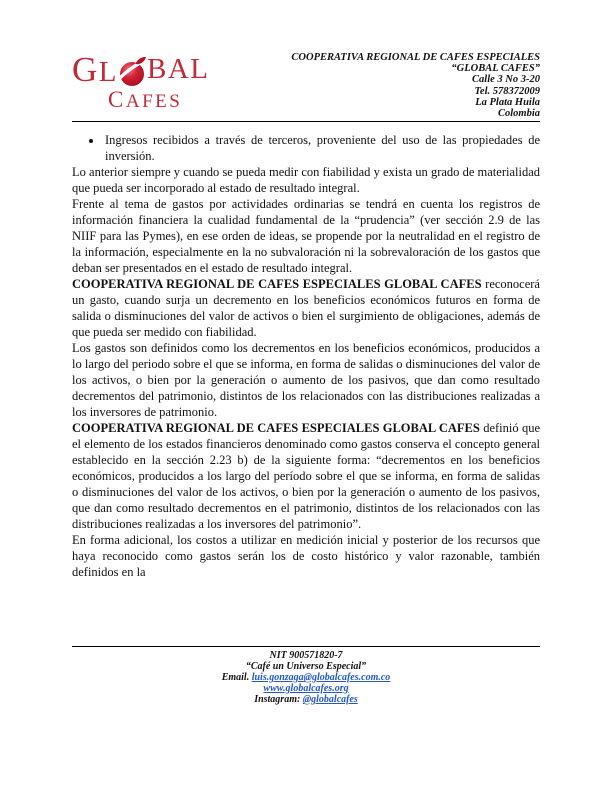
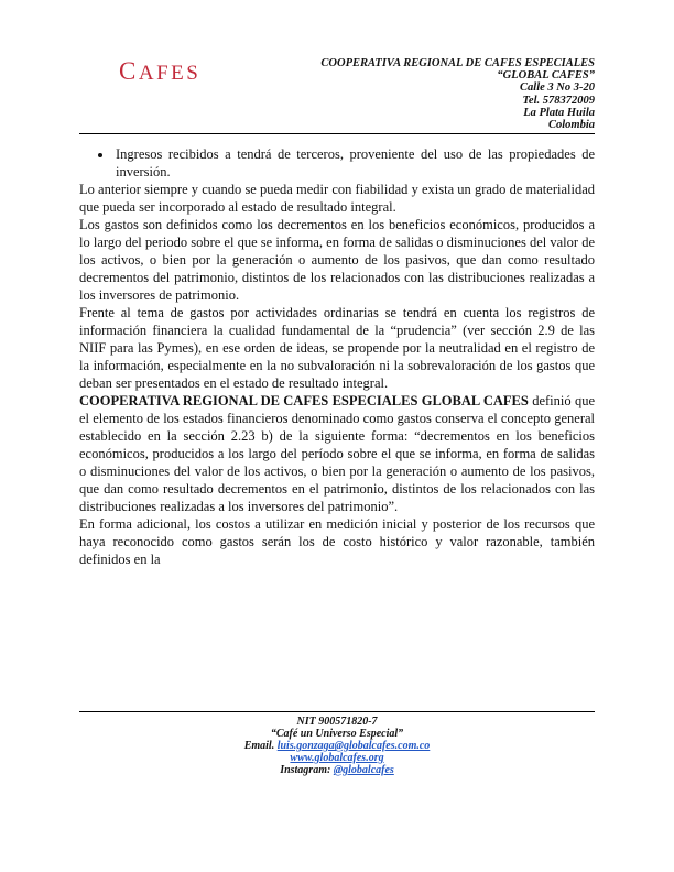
- GL
- BAL
  CAFES
  COOPERATIVA REGIONAL DE CAFES ESPECIALES
  “GLOBAL CAFES”
  Calle 3 No 3-20
  Tel. 578372009
  La Plata Huila
  Colombia
- Ingresos recibidos a través de terceros, proveniente del uso de las propiedades de inversión.
+ Ingresos recibidos a tendrá de terceros, proveniente del uso de las propiedades de inversión.
  Lo anterior siempre y cuando se pueda medir con fiabilidad y exista un grado de materialidad que pueda ser incorporado al estado de resultado integral.
- Frente al tema de gastos por actividades ordinarias se tendrá en cuenta los registros de información financiera la cualidad fundamental de la “prudencia” (ver sección 2.9 de las NIIF para las Pymes), en ese orden de ideas, se propende por la neutralidad en el registro de la información, especialmente en la no subvaloración ni la sobrevaloración de los gastos que deban ser presentados en el estado de resultado integral.
+ Los gastos son definidos como los decrementos en los beneficios económicos, producidos a lo largo del periodo sobre el que se informa, en forma de salidas o disminuciones del valor de los activos, o bien por la generación o aumento de los pasivos, que dan como resultado decrementos del patrimonio, distintos de los relacionados con las distribuciones realizadas a los inversores de patrimonio.
- COOPERATIVA REGIONAL DE CAFES ESPECIALES GLOBAL CAFES reconocerá un gasto, cuando surja un decremento en los beneficios económicos futuros en forma de salida o disminuciones del valor de activos o bien el surgimiento de obligaciones, además de que pueda ser medido con fiabilidad.
- Los gastos son definidos como los decrementos en los beneficios económicos, producidos a lo largo del periodo sobre el que se informa, en forma de salidas o disminuciones del valor de los activos, o bien por la generación o aumento de los pasivos, que dan como resultado decrementos del patrimonio, distintos de los relacionados con las distribuciones realizadas a los inversores de patrimonio.
+ Frente al tema de gastos por actividades ordinarias se tendrá en cuenta los registros de información financiera la cualidad fundamental de la “prudencia” (ver sección 2.9 de las NIIF para las Pymes), en ese orden de ideas, se propende por la neutralidad en el registro de la información, especialmente en la no subvaloración ni la sobrevaloración de los gastos que deban ser presentados en el estado de resultado integral.
  COOPERATIVA REGIONAL DE CAFES ESPECIALES GLOBAL CAFES definió que el elemento de los estados financieros denominado como gastos conserva el concepto general establecido en la sección 2.23 b) de la siguiente forma: “decrementos en los beneficios económicos, producidos a los largo del período sobre el que se informa, en forma de salidas o disminuciones del valor de los activos, o bien por la generación o aumento de los pasivos, que dan como resultado decrementos en el patrimonio, distintos de los relacionados con las distribuciones realizadas a los inversores del patrimonio”.
  En forma adicional, los costos a utilizar en medición inicial y posterior de los recursos que haya reconocido como gastos serán los de costo histórico y valor razonable, también definidos en la
  NIT 900571820-7
  “Café un Universo Especial”
  Email. luis.gonzaga@globalcafes.com.co
  www.globalcafes.org
  Instagram: @globalcafes
